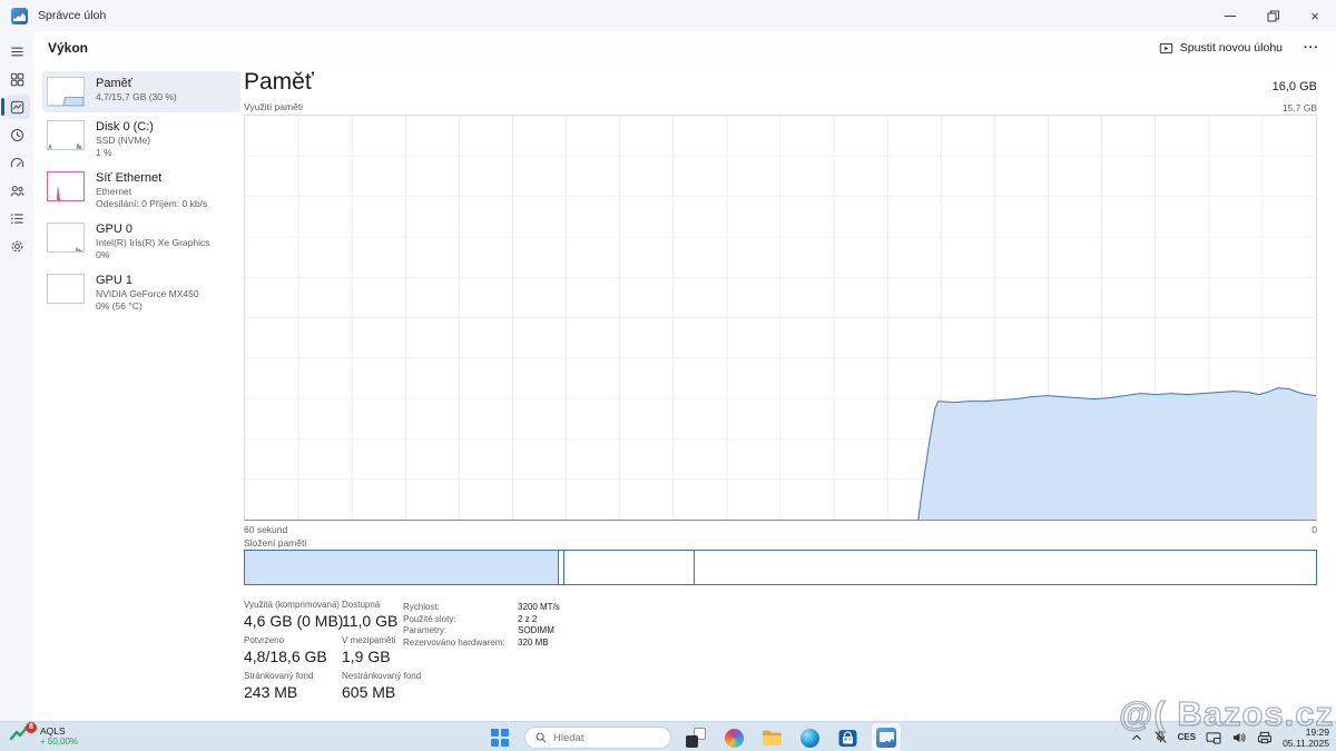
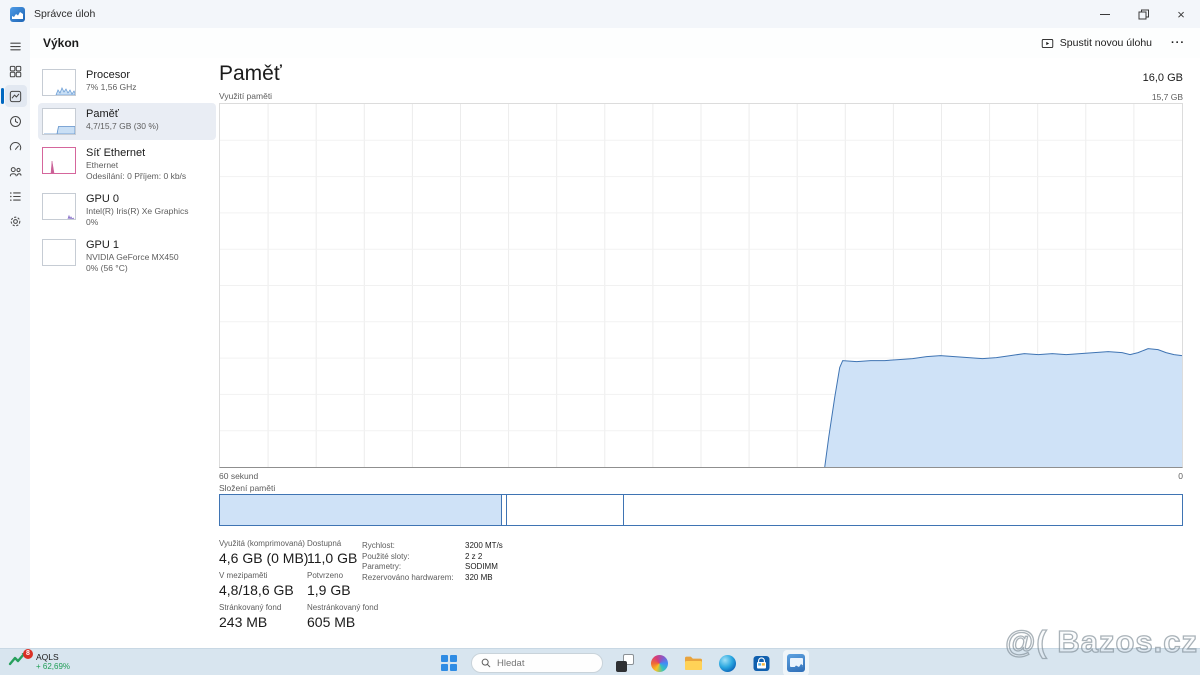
  Správce úloh
  ×
  Výkon
  Spustit novou úlohu
  ···
+ Procesor
+ 7% 1,56 GHz
  Paměť
  4,7/15,7 GB (30 %)
- Disk 0 (C:)
- SSD (NVMe)
- 1 %
  Síť Ethernet
  Ethernet
  Odesílání: 0 Příjem: 0 kb/s
  GPU 0
  Intel(R) Iris(R) Xe Graphics
  0%
  GPU 1
  NVIDIA GeForce MX450
  0% (56 °C)
  Paměť
  16,0 GB
  Využití paměti
  15,7 GB
  60 sekund
  0
  Složení paměti
  Využitá (komprimovaná)
  4,6 GB (0 MB)
  Dostupná
  11,0 GB
- Potvrzeno
+ V mezipaměti
  4,8/18,6 GB
- V mezipaměti
+ Potvrzeno
  1,9 GB
  Stránkovaný fond
  243 MB
  Nestránkovaný fond
  605 MB
  Rychlost:
  3200 MT/s
  Použité sloty:
  2 z 2
  Parametry:
  SODIMM
  Rezervováno hardwarem:
  320 MB
  AQLS
- + 50,00%
+ + 62,69%
  Hledat
- CES
- 19:29
- 05.11.2025
  @( Bazos.cz
